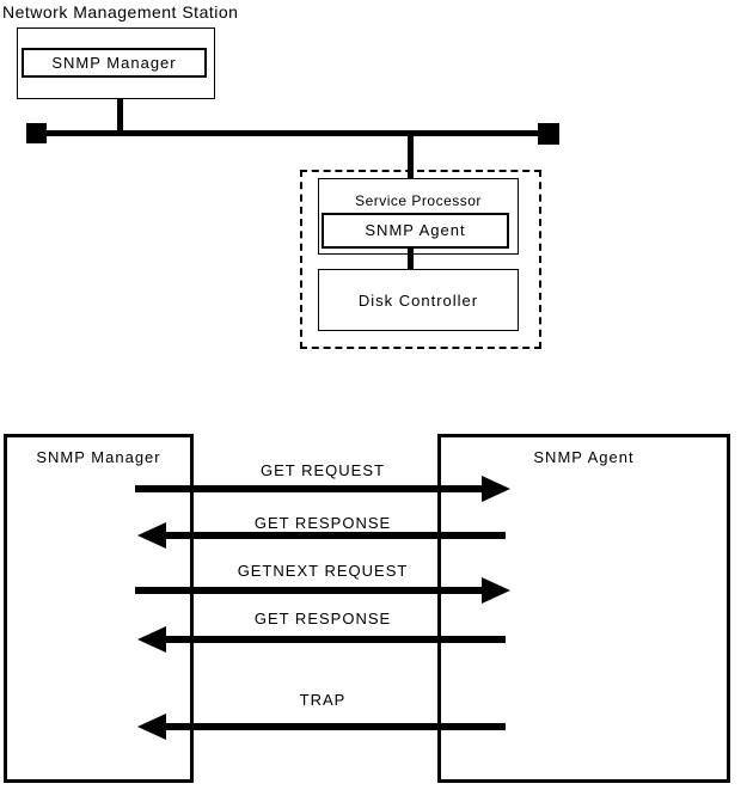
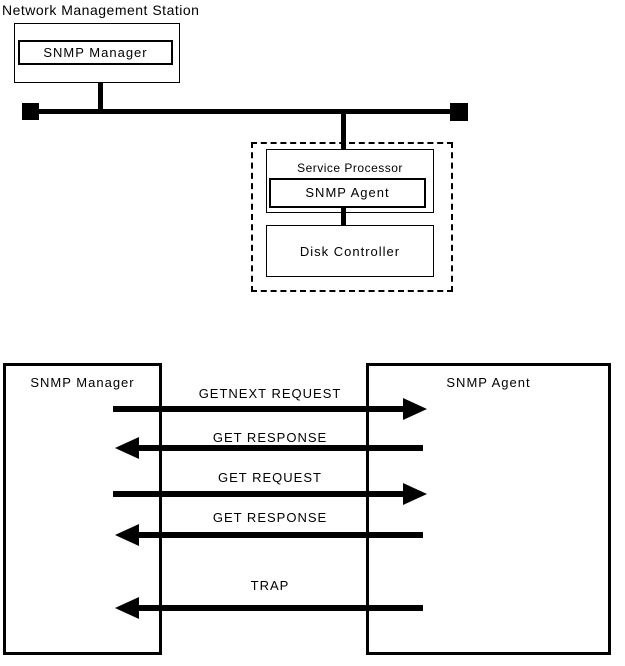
  Network Management Station
  SNMP Manager
  Service Processor
  SNMP Agent
  Disk Controller
  SNMP Manager
  SNMP Agent
- GET REQUEST
+ GETNEXT REQUEST
  GET RESPONSE
- GETNEXT REQUEST
+ GET REQUEST
  GET RESPONSE
  TRAP
